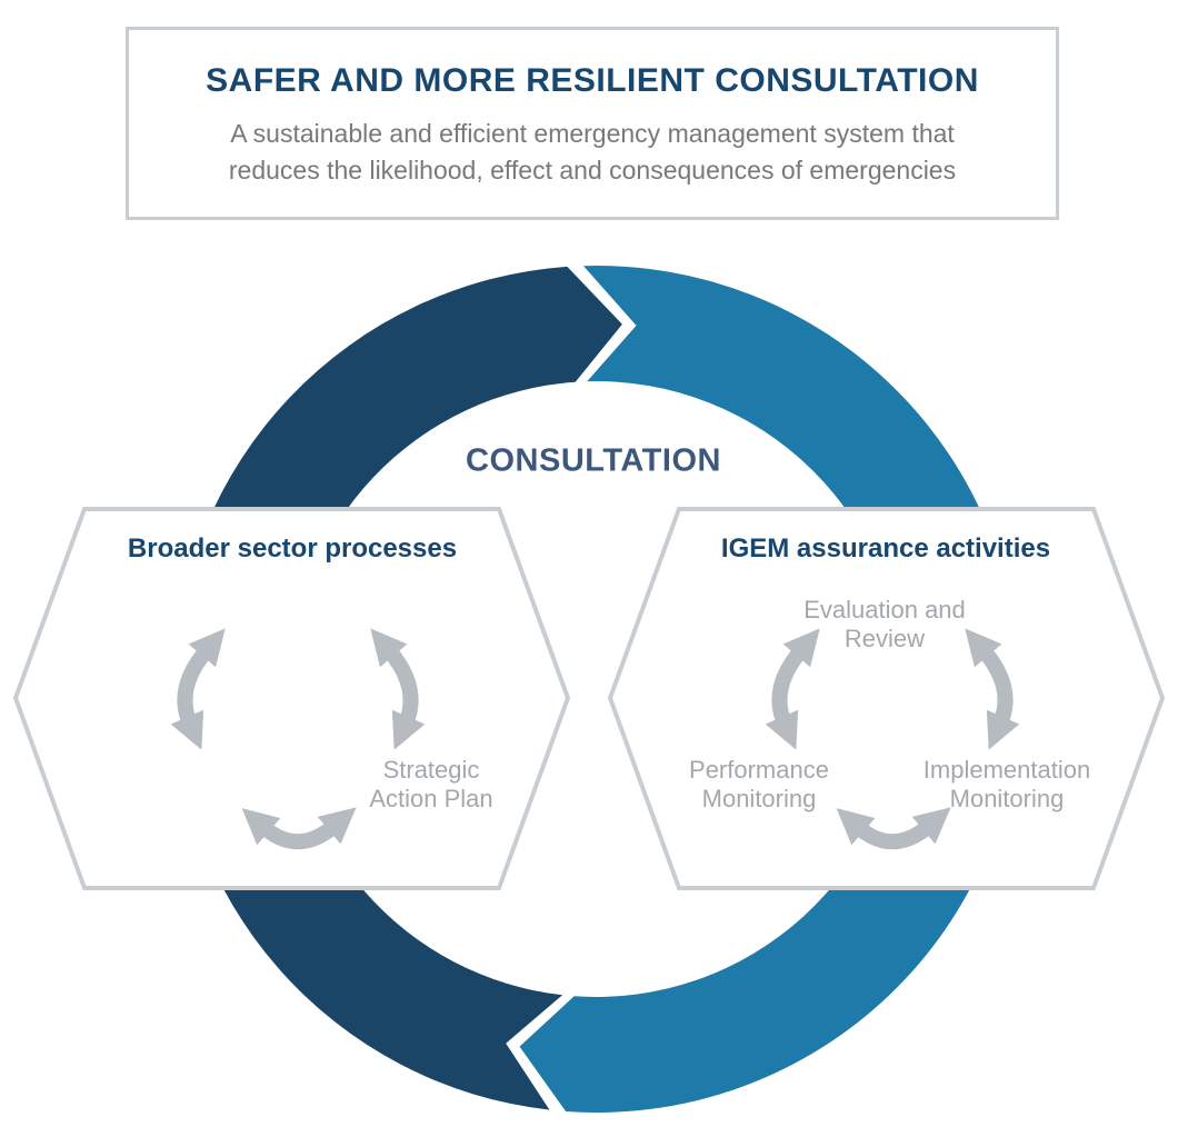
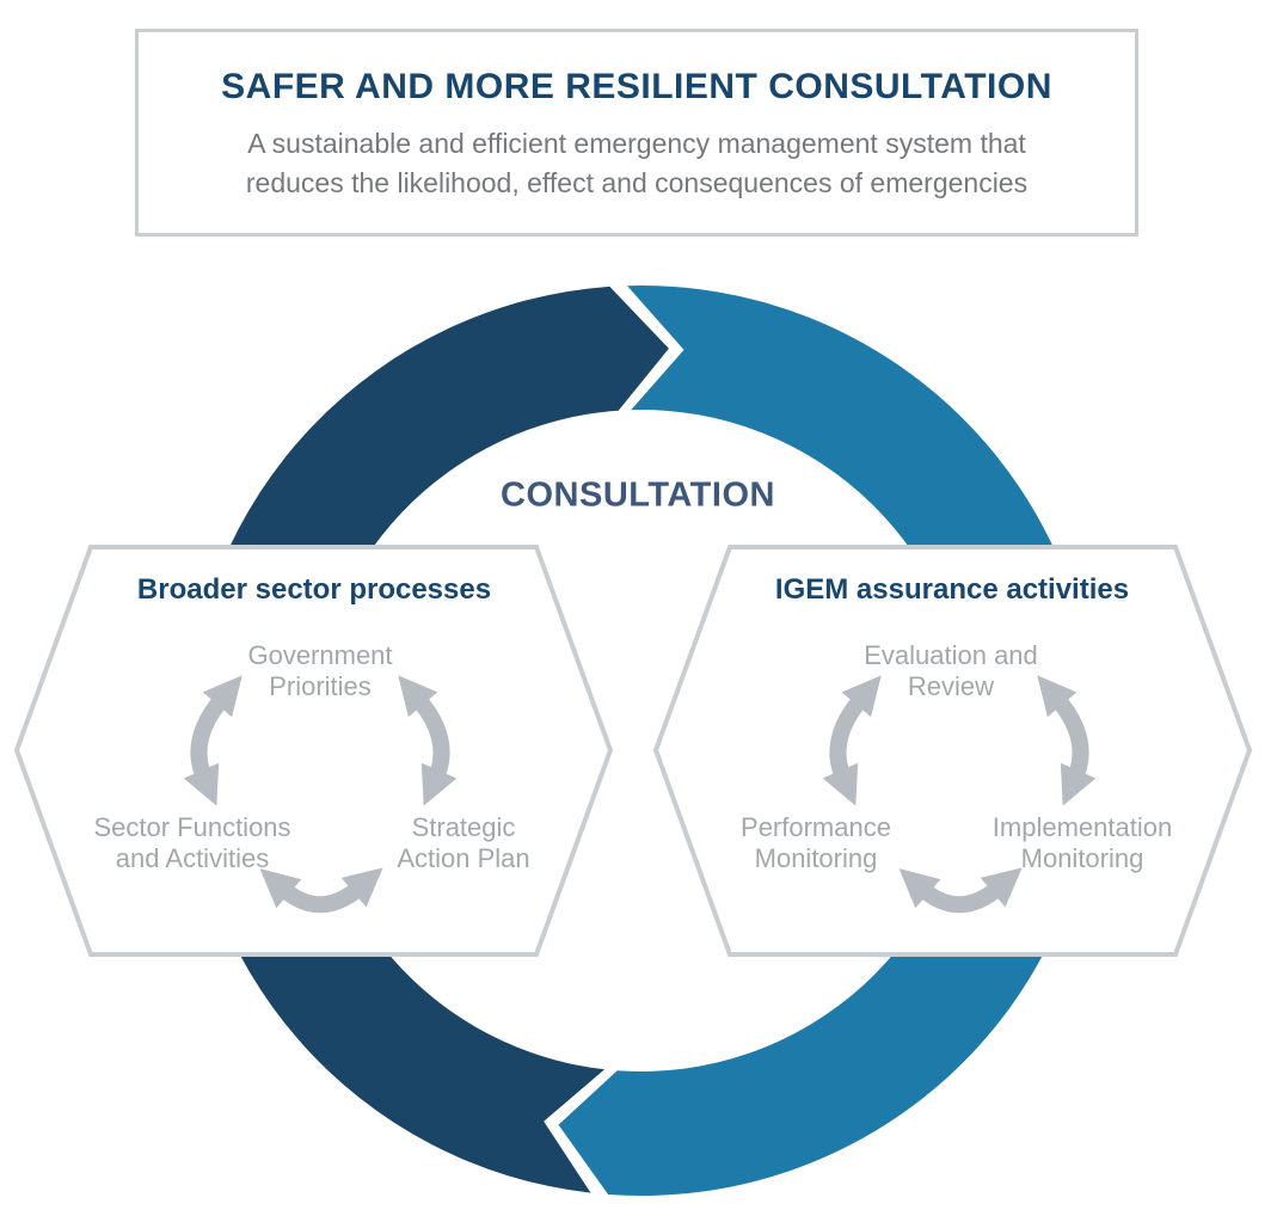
  SAFER AND MORE RESILIENT CONSULTATION
  A sustainable and efficient emergency management system that
  reduces the likelihood, effect and consequences of emergencies
  CONSULTATION
  Broader sector processes
  IGEM assurance activities
+ Government
+ Priorities
+ Sector Functions
+ and Activities
  Strategic
  Action Plan
  Evaluation and
  Review
  Performance
  Monitoring
  Implementation
  Monitoring
